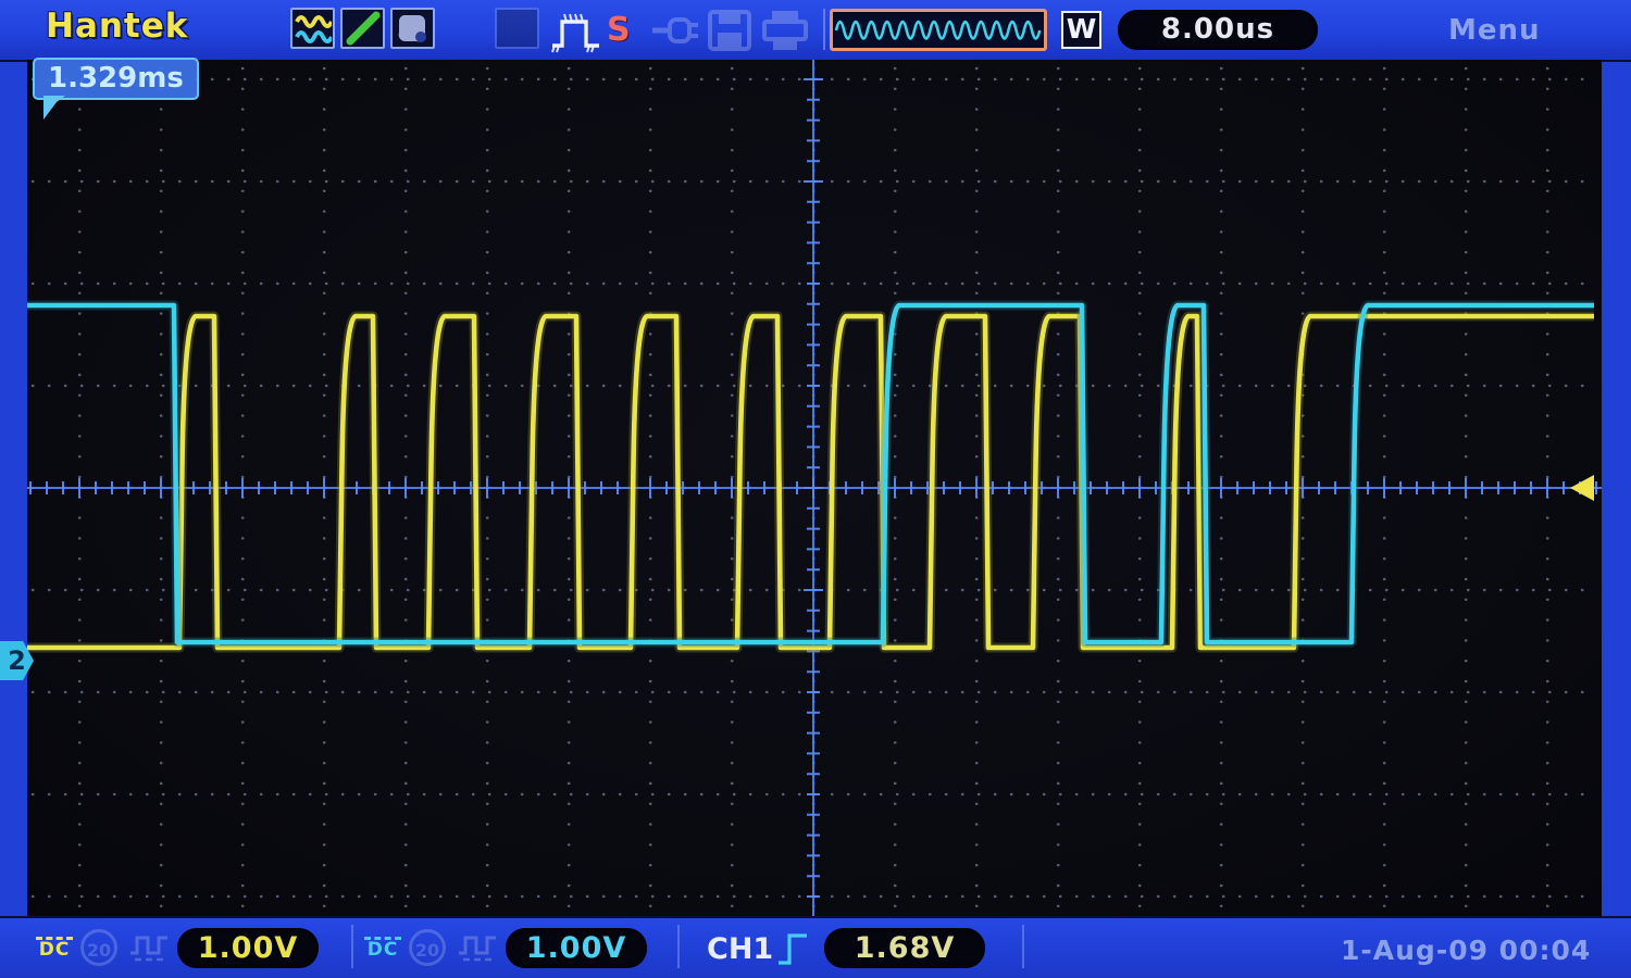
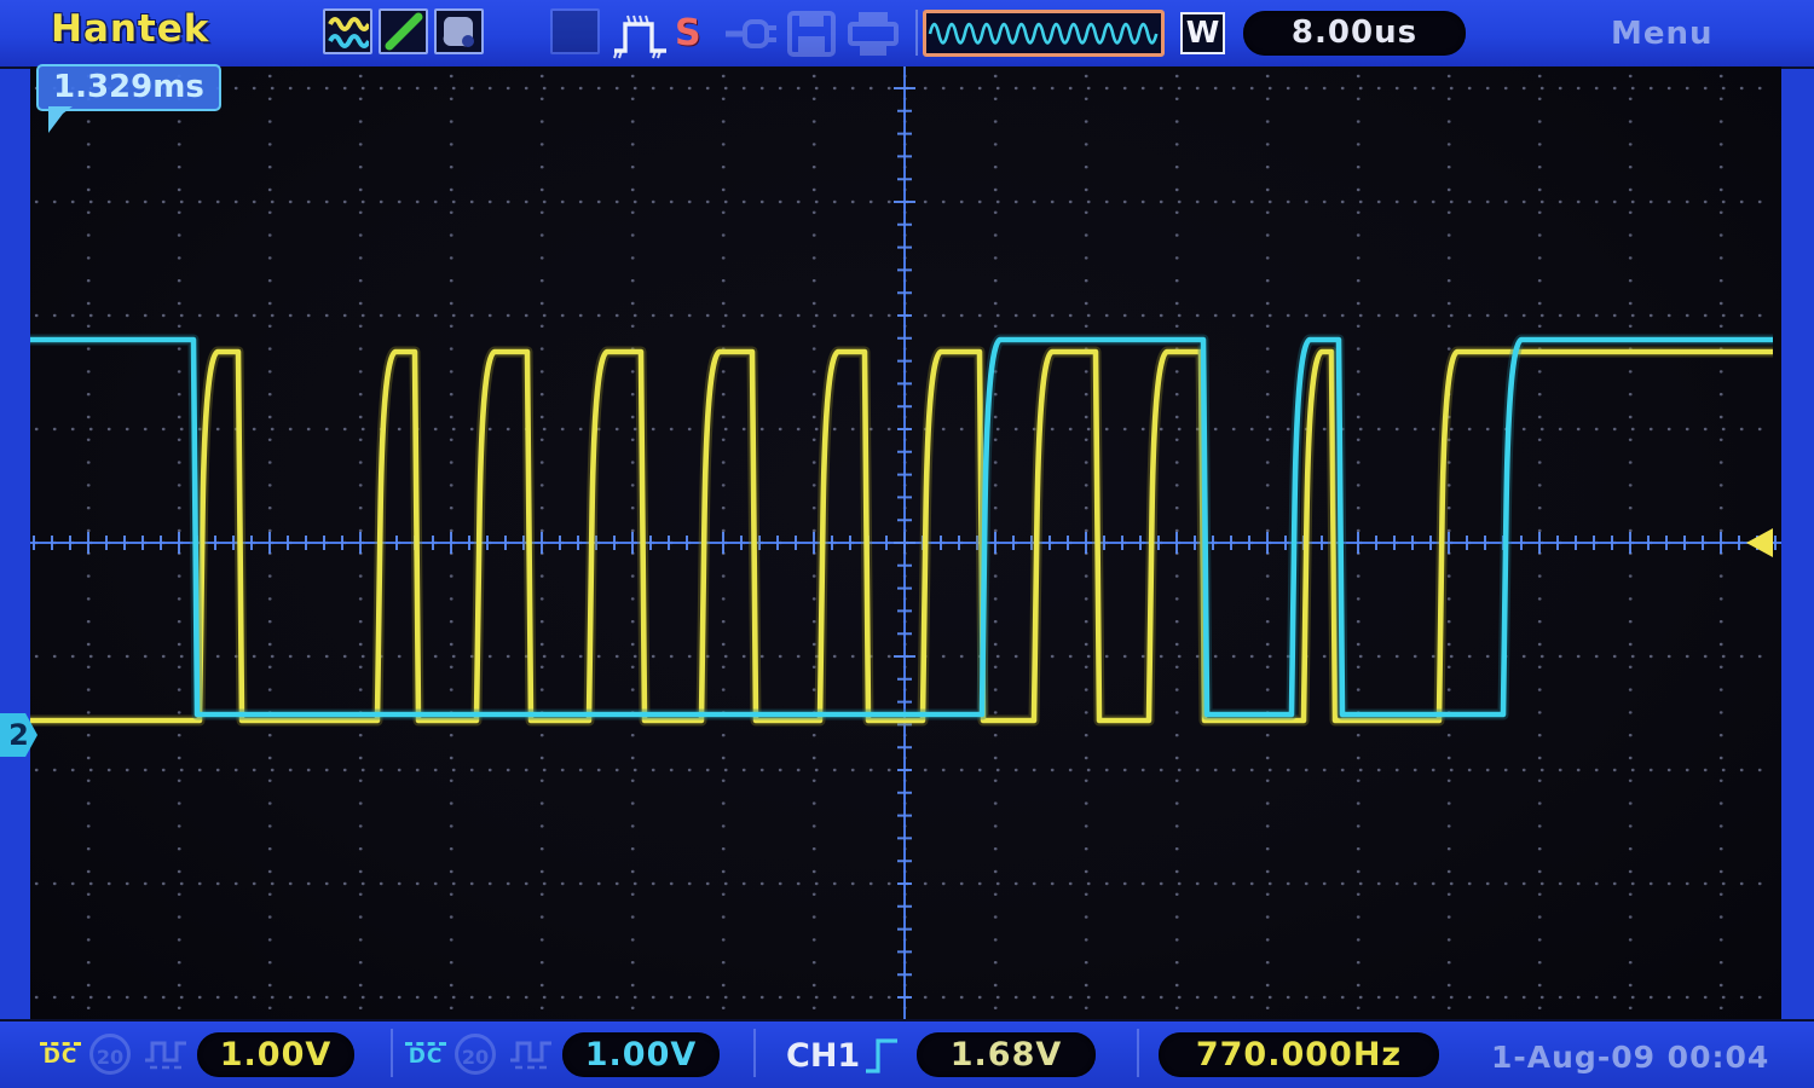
  Hantek
  S
  W
  8.00us
  Menu
  1.329ms
  2
  DC
  20
  1.00V
  DC
  20
  1.00V
  CH1
  1.68V
+ 770.000Hz
  1-Aug-09 00:04
